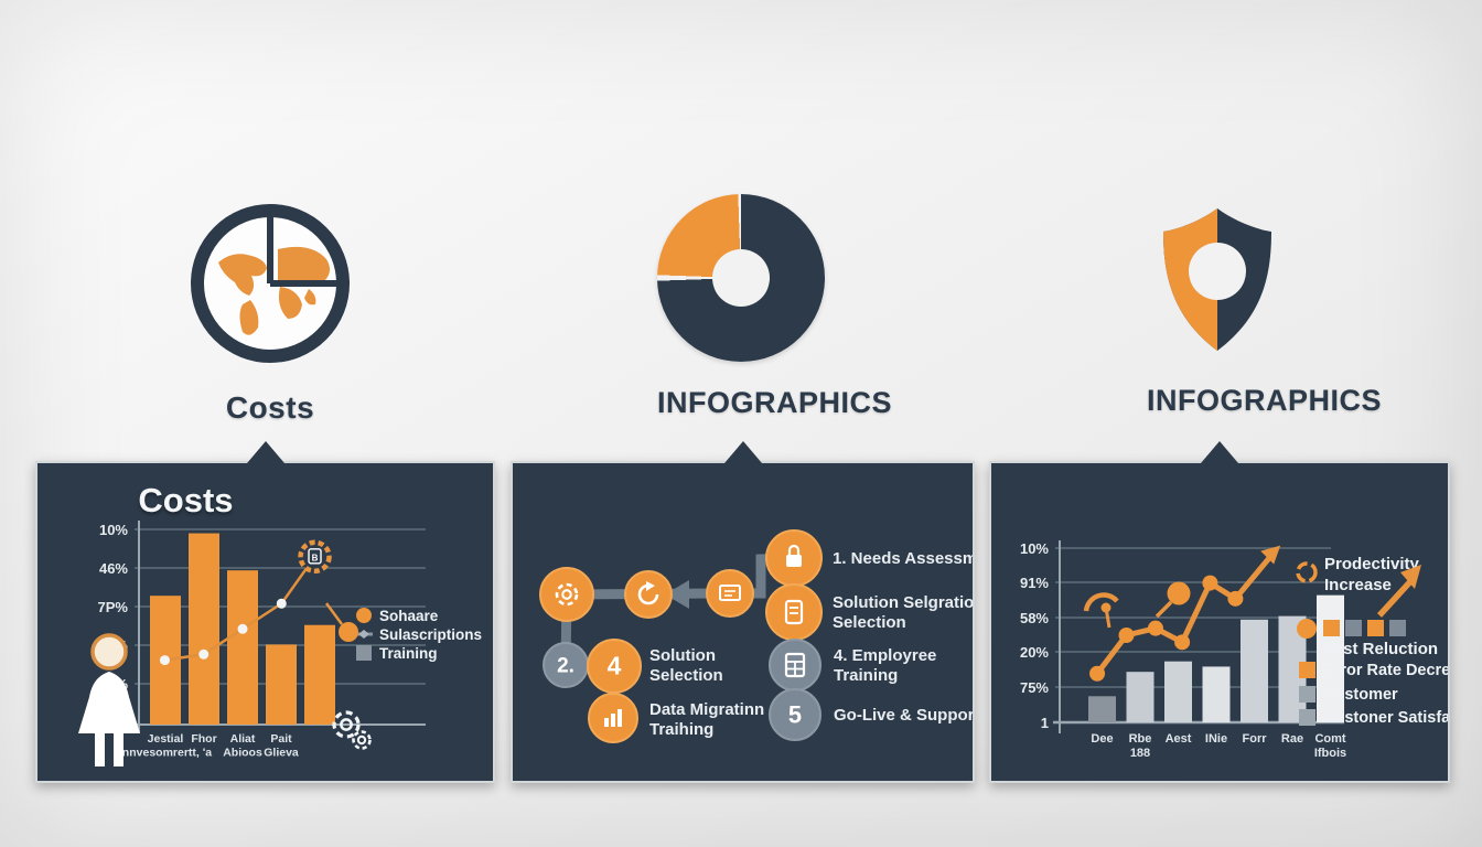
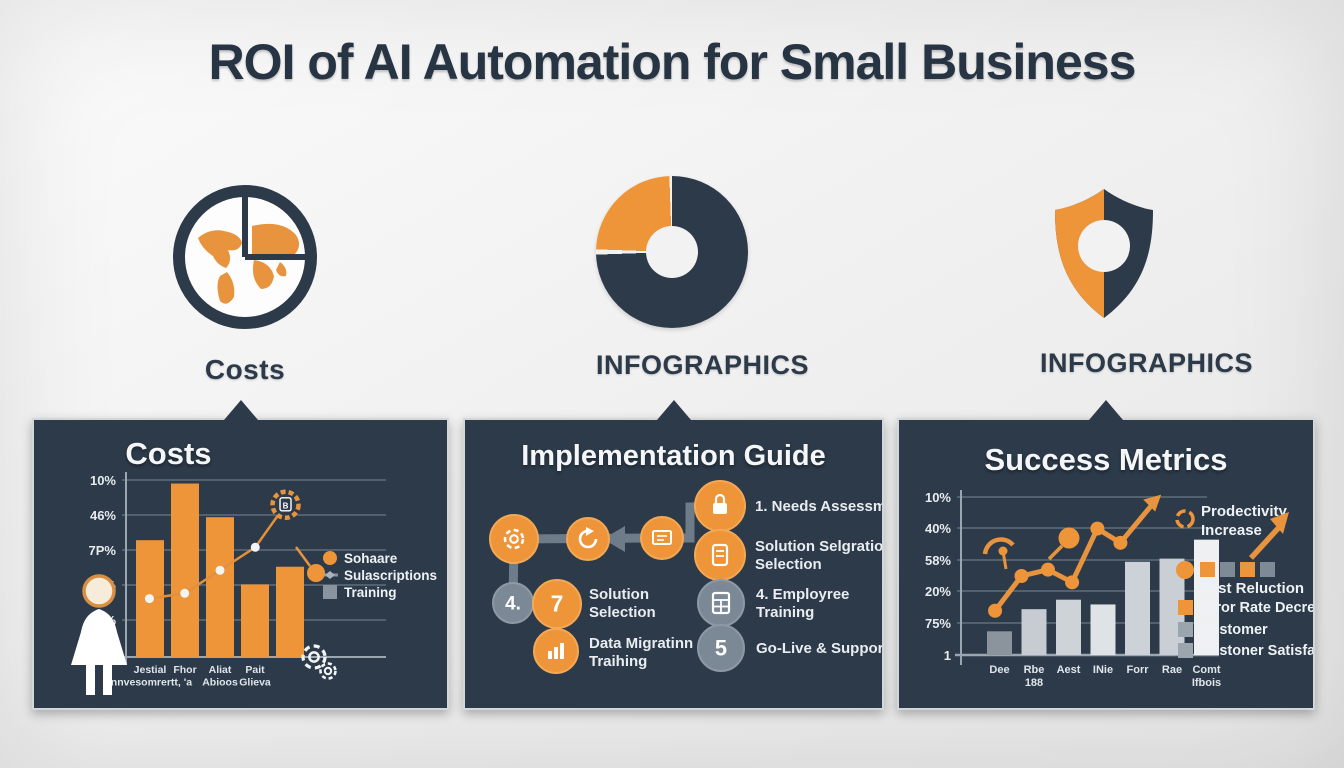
+ ROI of AI Automation for Small Business
  Costs
  INFOGRAPHICS
  INFOGRAPHICS
  Costs
  10%
  46%
  7P%
  Jestial nnvesomrertt, 'a
  Fhor
  Aliat Abioos
  Pait Glieva
  B
  Sohaare
  Sulascriptions
  Training
+ Implementation Guide
- 2.
+ 4.
- 4
+ 7
  5
  1. Needs Assessm
  Solution Selgratio Selection
  4. Employree Training
  Go-Live & Suppor
  Solution Selection
  Data Migratinn Traihing
+ Success Metrics
  10%
- 91%
+ 40%
  58%
  20%
  75%
  1
  Dee
  Rbe 188
  Aest
  INie
  Forr
  Rae
  Comt Ifbois
  Prodectivity Increase
  Cest Reluction
  Error Rate Decre
  Customer
  Custoner Satisfa
